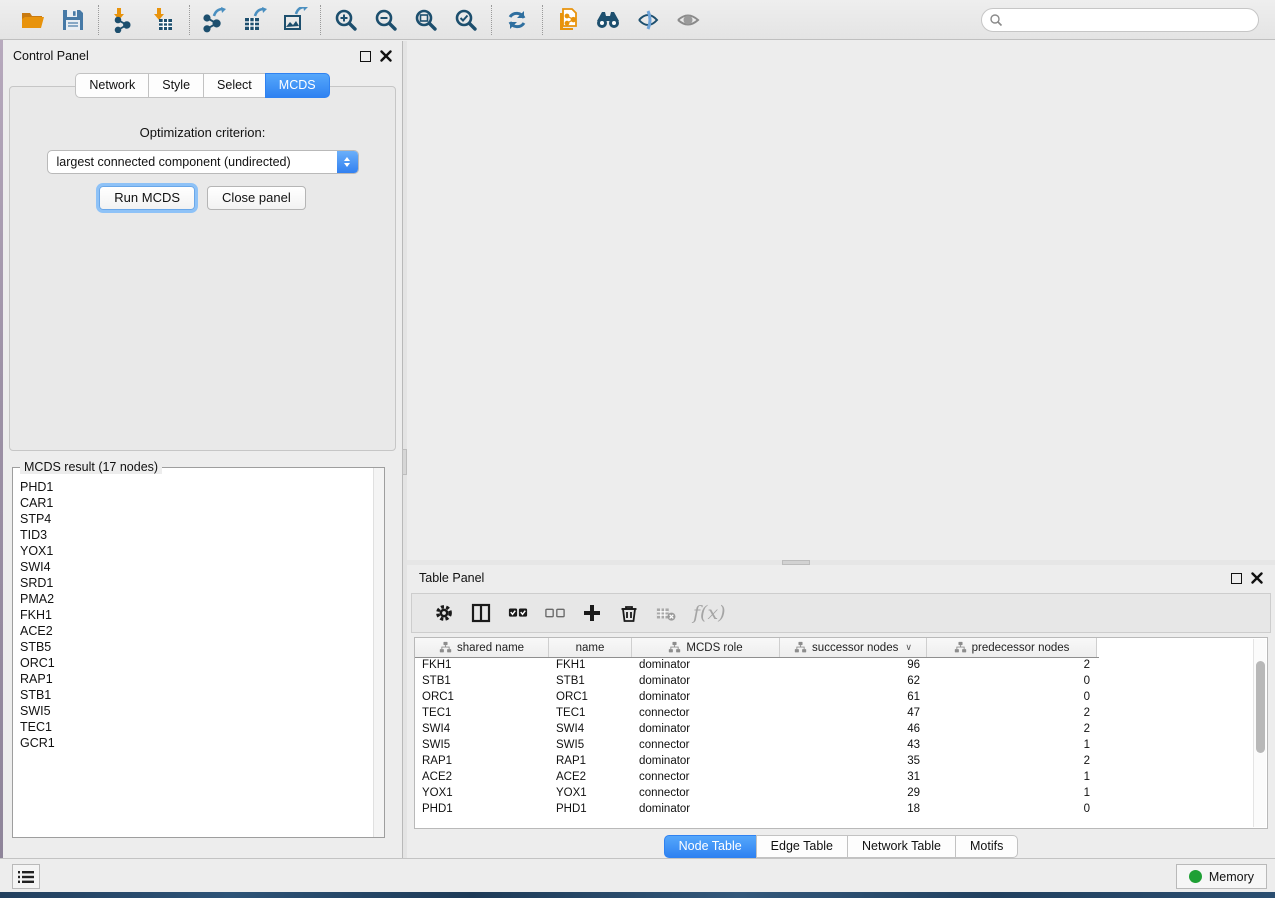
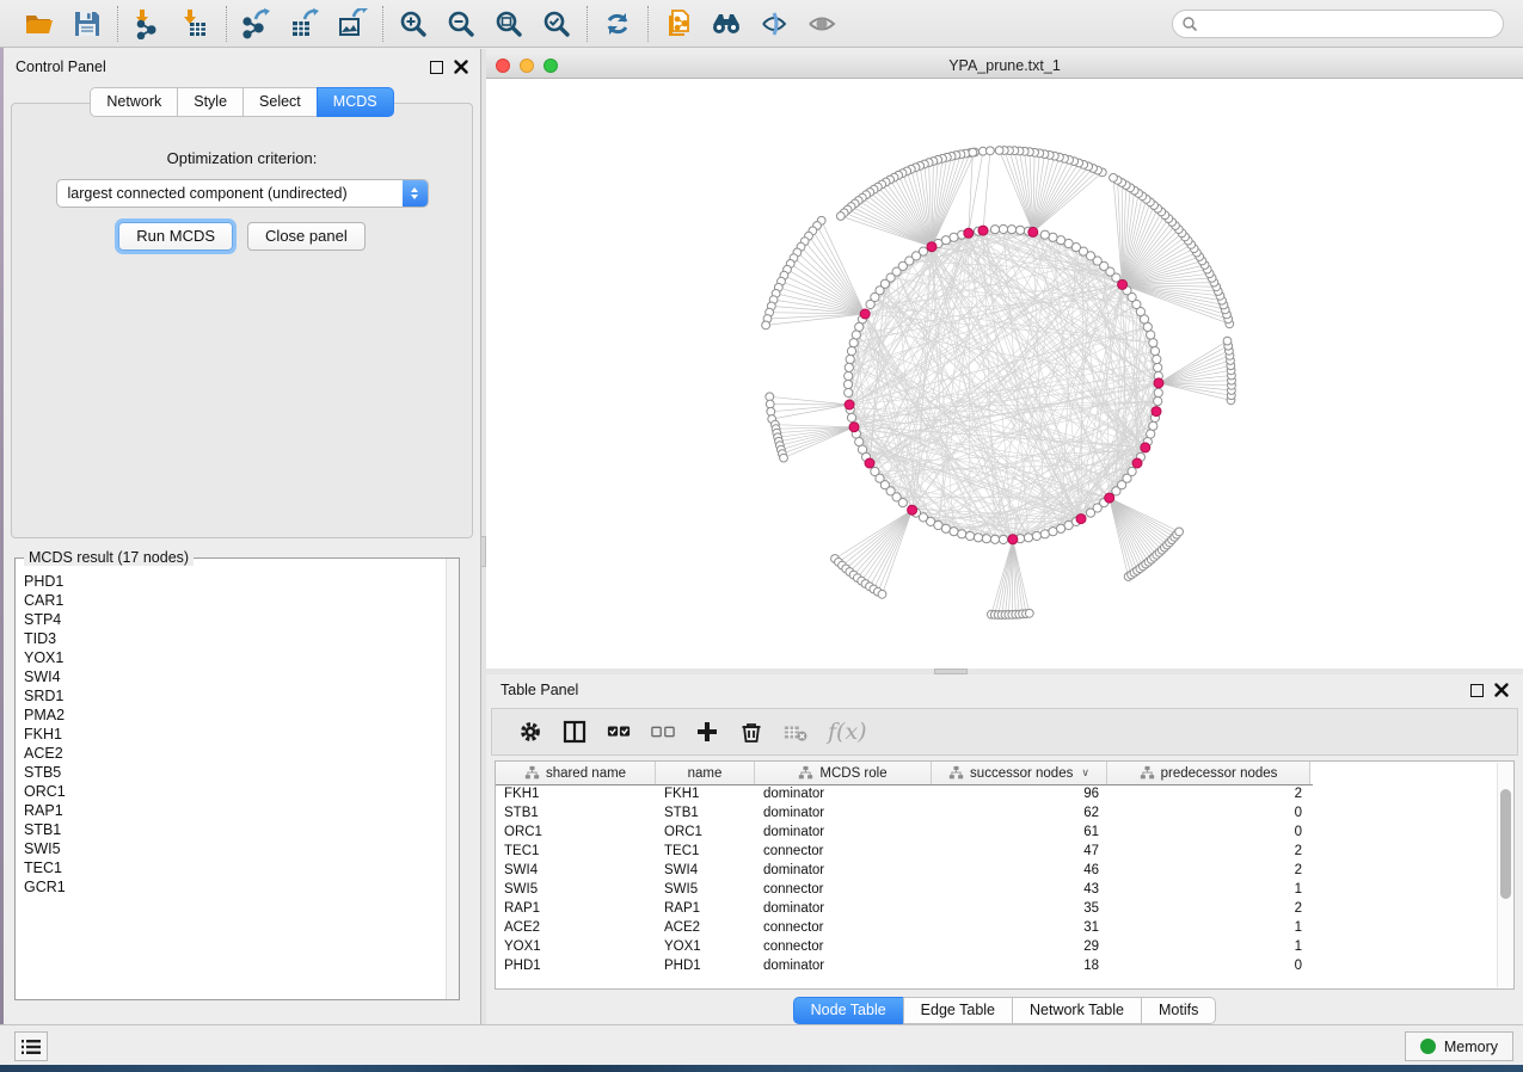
  Control Panel
  Network
  Style
  Select
  MCDS
  Optimization criterion:
  largest connected component (undirected)
  Run MCDS
  Close panel
  MCDS result (17 nodes)
  PHD1
  CAR1
  STP4
  TID3
  YOX1
  SWI4
  SRD1
  PMA2
  FKH1
  ACE2
  STB5
  ORC1
  RAP1
  STB1
  SWI5
  TEC1
  GCR1
+ YPA_prune.txt_1
  Table Panel
  f(x)
  shared name
  name
  MCDS role
  successor nodes
  ∨
  predecessor nodes
  FKH1
  FKH1
  dominator
  96
  2
  STB1
  STB1
  dominator
  62
  0
  ORC1
  ORC1
  dominator
  61
  0
  TEC1
  TEC1
  connector
  47
  2
  SWI4
  SWI4
  dominator
  46
  2
  SWI5
  SWI5
  connector
  43
  1
  RAP1
  RAP1
  dominator
  35
  2
  ACE2
  ACE2
  connector
  31
  1
  YOX1
  YOX1
  connector
  29
  1
  PHD1
  PHD1
  dominator
  18
  0
  Node Table
  Edge Table
  Network Table
  Motifs
  Memory
